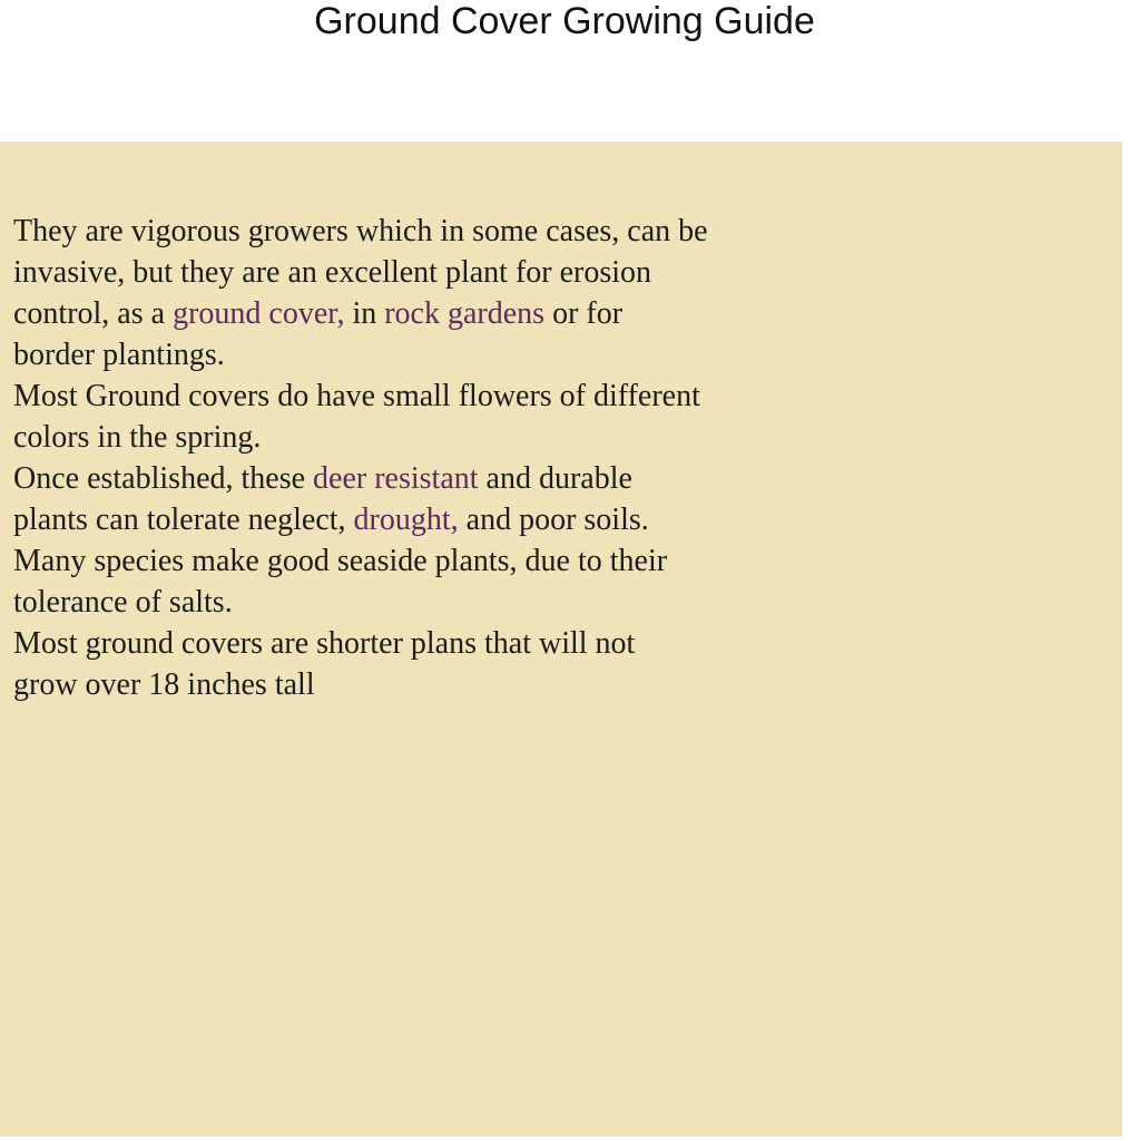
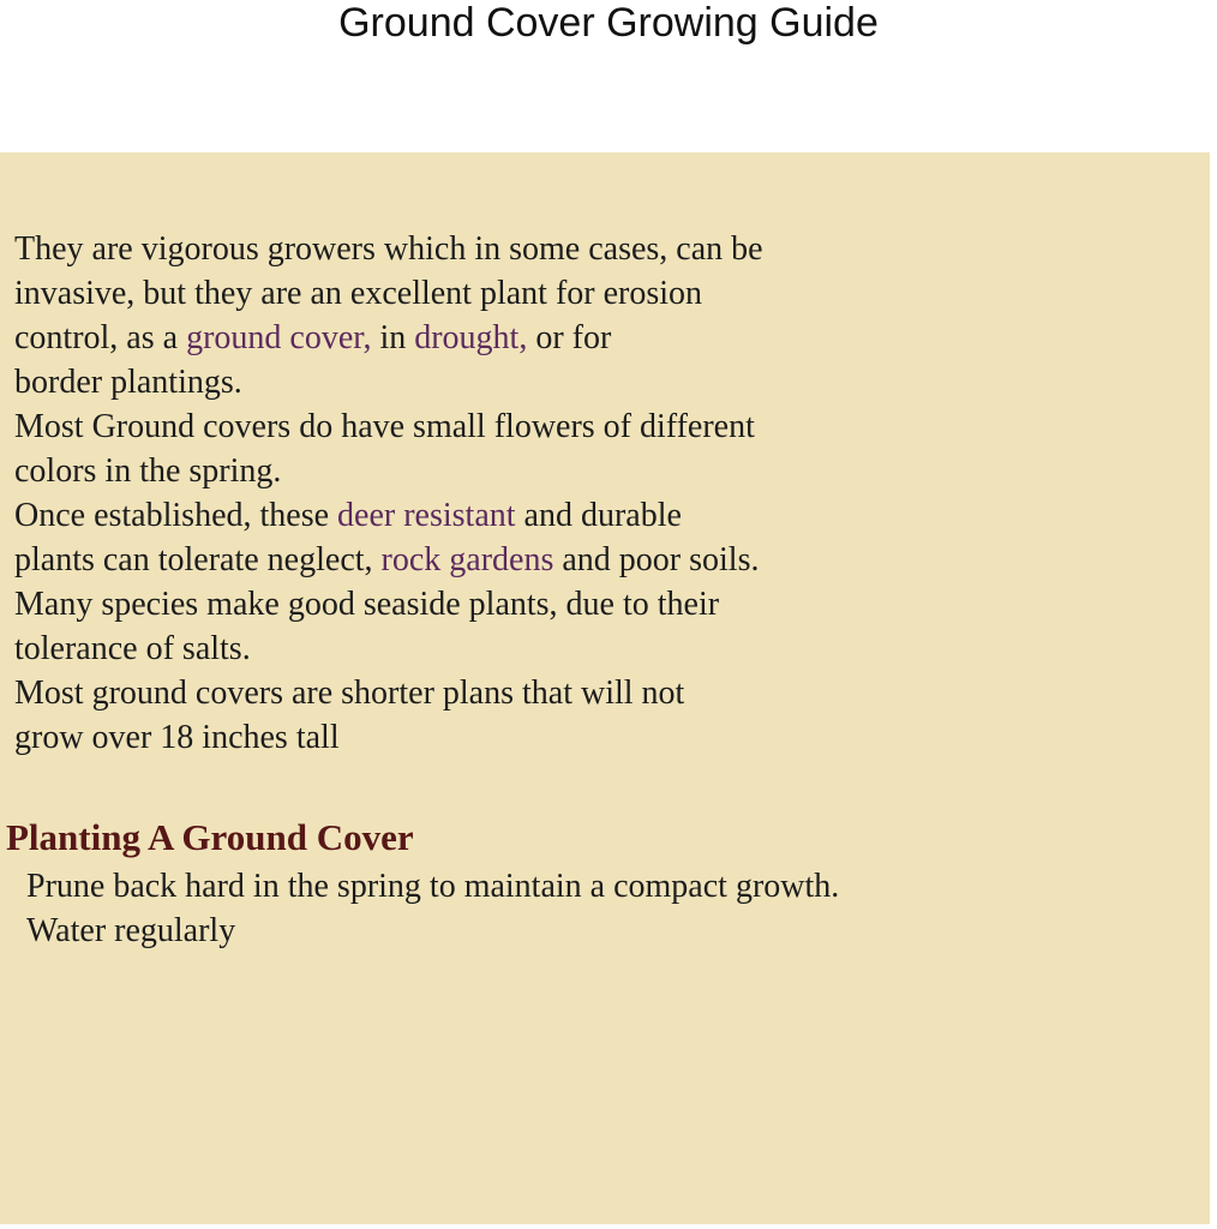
  Ground Cover Growing Guide
  They are vigorous growers which in some cases, can be
  invasive, but they are an excellent plant for erosion
- control, as a ground cover, in rock gardens or for
+ control, as a ground cover, in drought, or for
  border plantings.
  Most Ground covers do have small flowers of different
  colors in the spring.
  Once established, these deer resistant and durable
- plants can tolerate neglect, drought, and poor soils.
+ plants can tolerate neglect, rock gardens and poor soils.
  Many species make good seaside plants, due to their
  tolerance of salts.
  Most ground covers are shorter plans that will not
  grow over 18 inches tall
+ Planting A Ground Cover
+ Prune back hard in the spring to maintain a compact growth.
+ Water regularly
